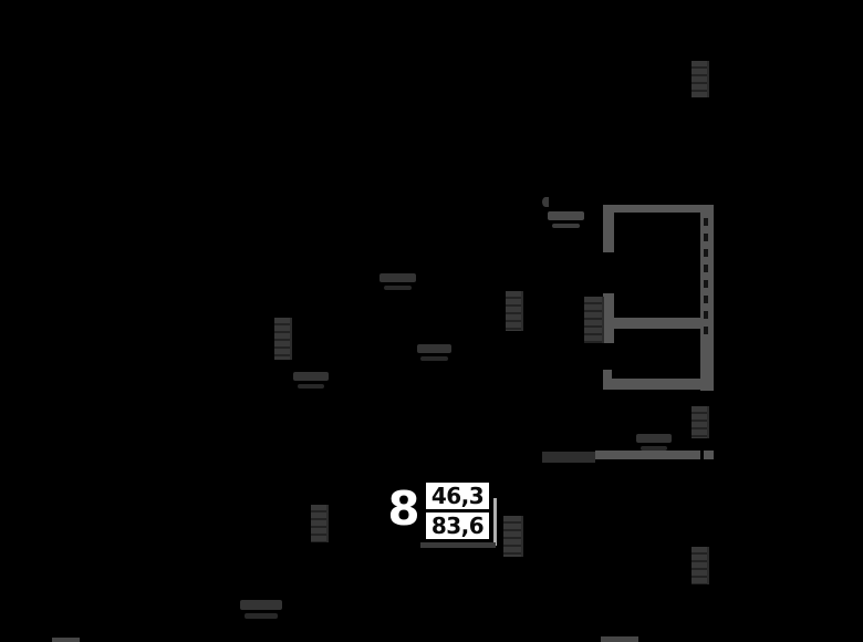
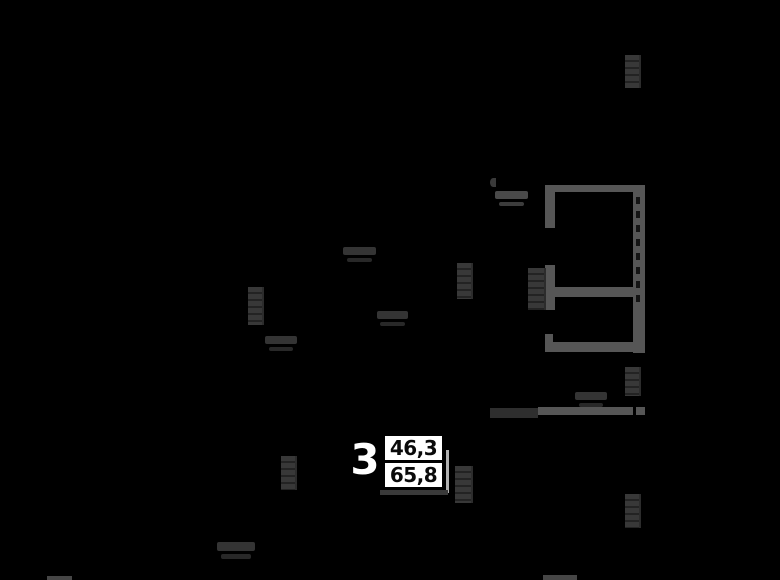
- 8
+ 3
  46,3
- 83,6
+ 65,8
